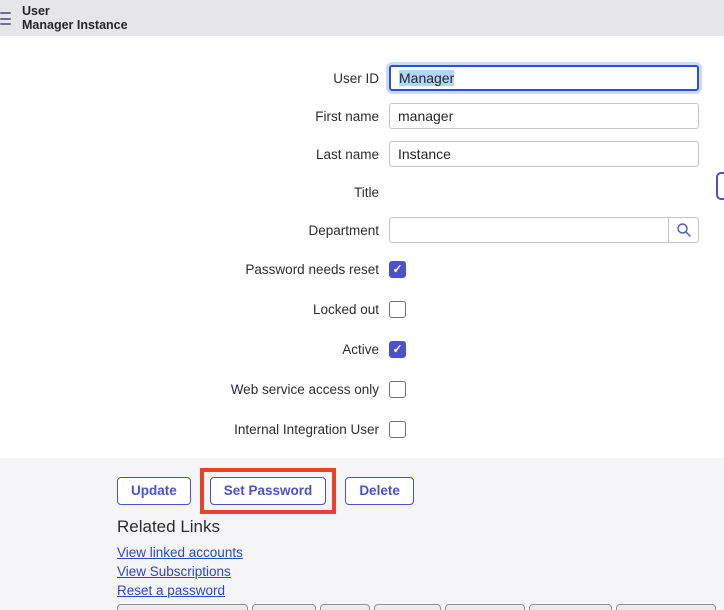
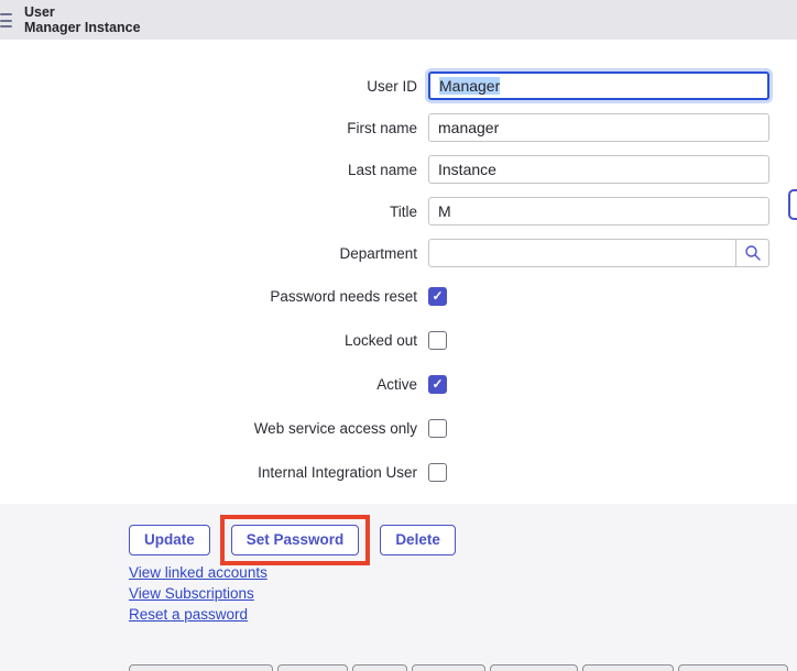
  User
  Manager Instance
  User ID
  Manager
  First name
  manager
  Last name
  Instance
  Title
+ M
  Department
  Password needs reset
  ✓
  Locked out
  Active
  ✓
  Web service access only
  Internal Integration User
  Update
  Set Password
  Delete
- Related Links
  View linked accounts
  View Subscriptions
  Reset a password
